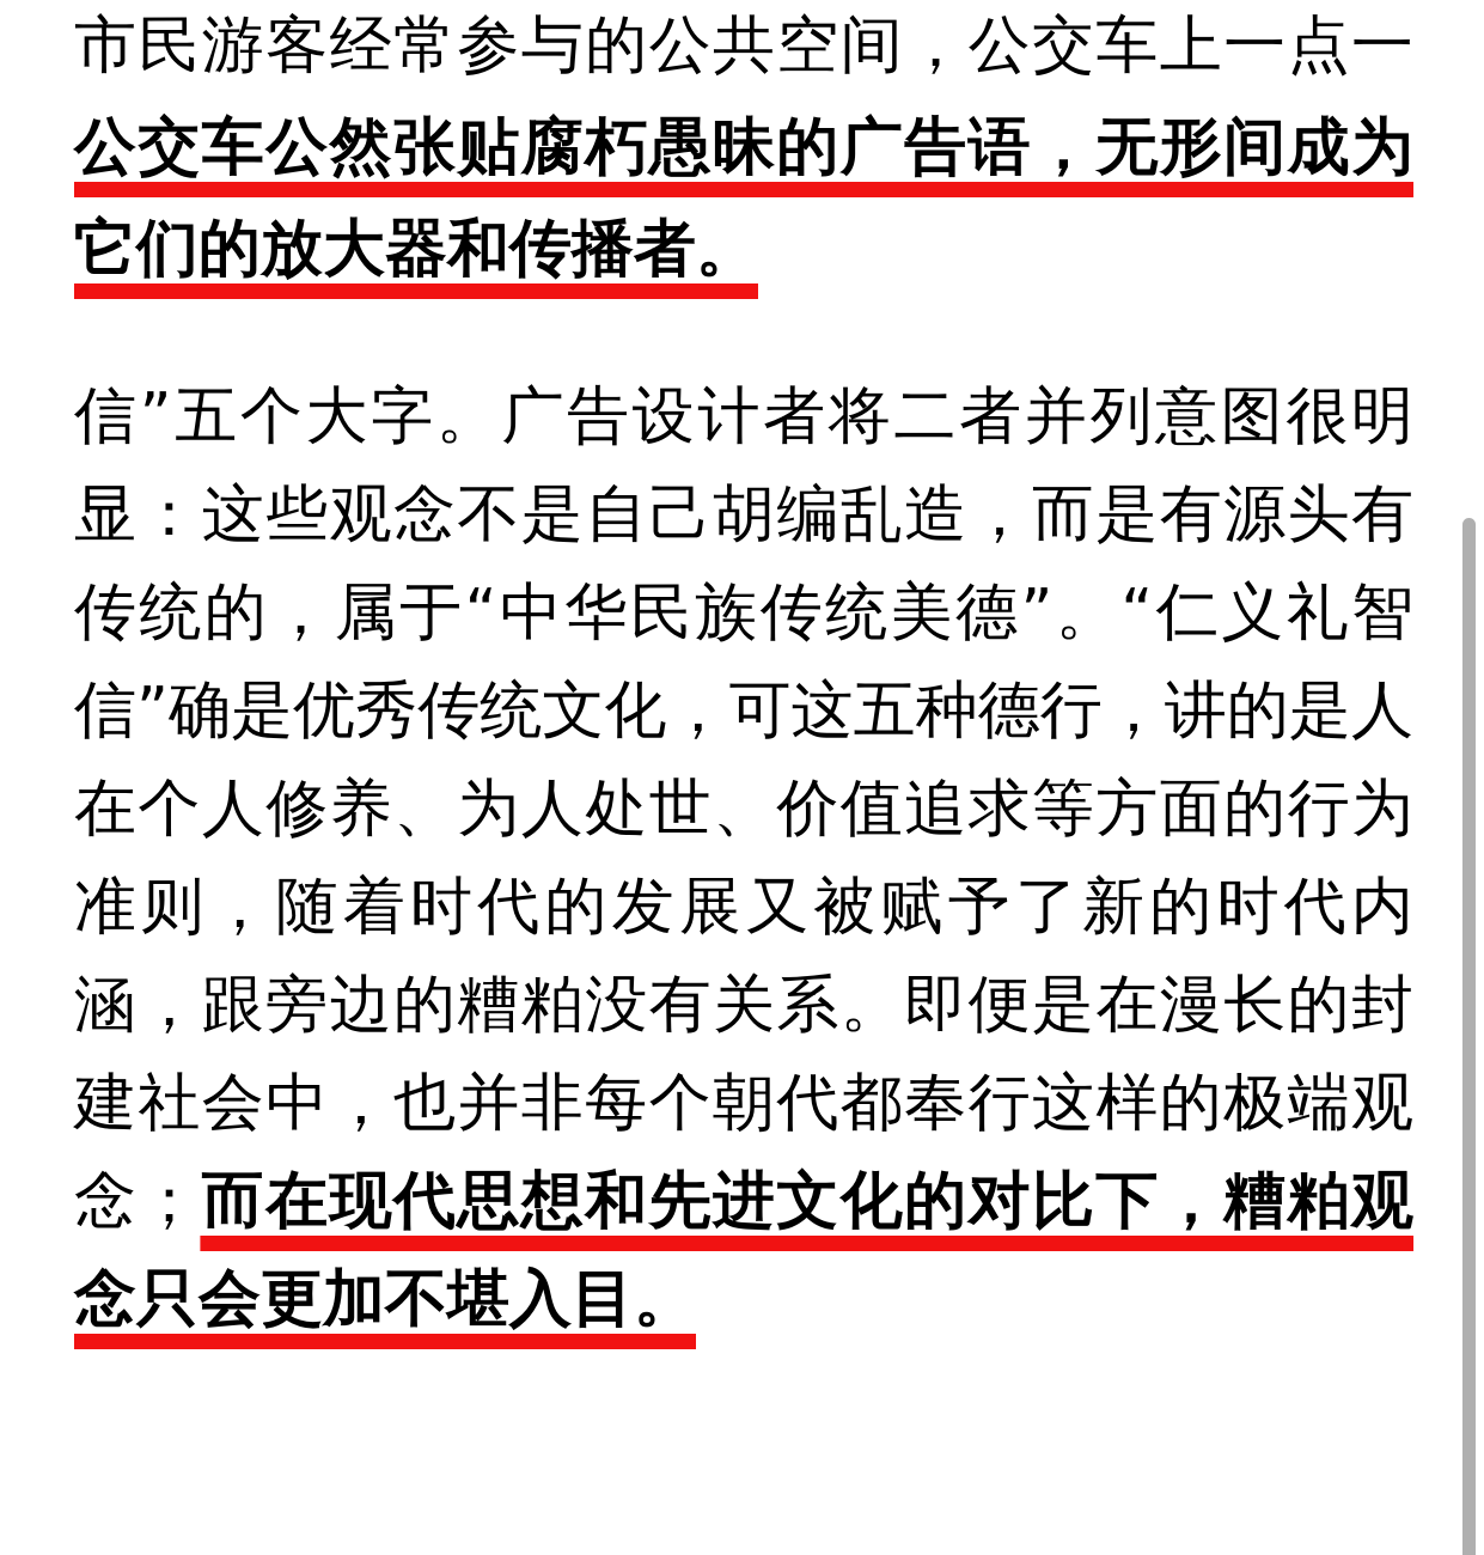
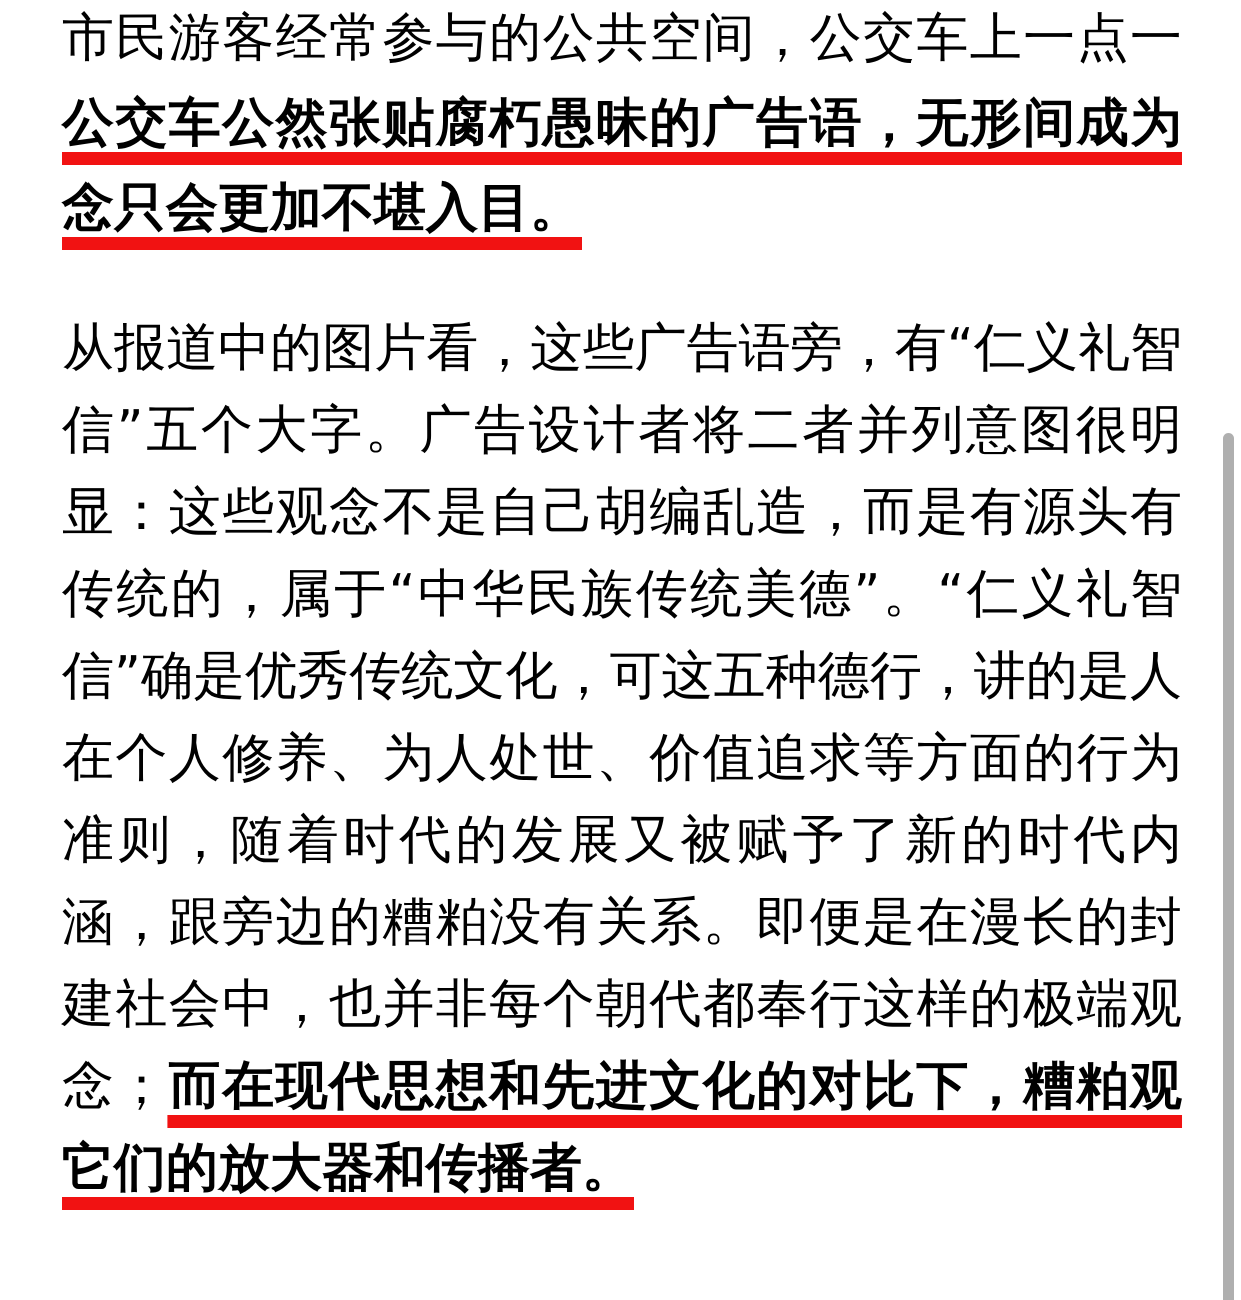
  市民游客经常参与的公共空间，公交车上一点一
  公交车公然张贴腐朽愚昧的广告语，无形间成为
- 它们的放大器和传播者。
+ 念只会更加不堪入目。
+ 从报道中的图片看，这些广告语旁，有“仁义礼智
  信”五个大字。广告设计者将二者并列意图很明
  显：这些观念不是自己胡编乱造，而是有源头有
  传统的，属于“中华民族传统美德”。“仁义礼智
  信”确是优秀传统文化，可这五种德行，讲的是人
  在个人修养、为人处世、价值追求等方面的行为
  准则，随着时代的发展又被赋予了新的时代内
  涵，跟旁边的糟粕没有关系。即便是在漫长的封
  建社会中，也并非每个朝代都奉行这样的极端观
  念；而在现代思想和先进文化的对比下，糟粕观
- 念只会更加不堪入目。
+ 它们的放大器和传播者。
